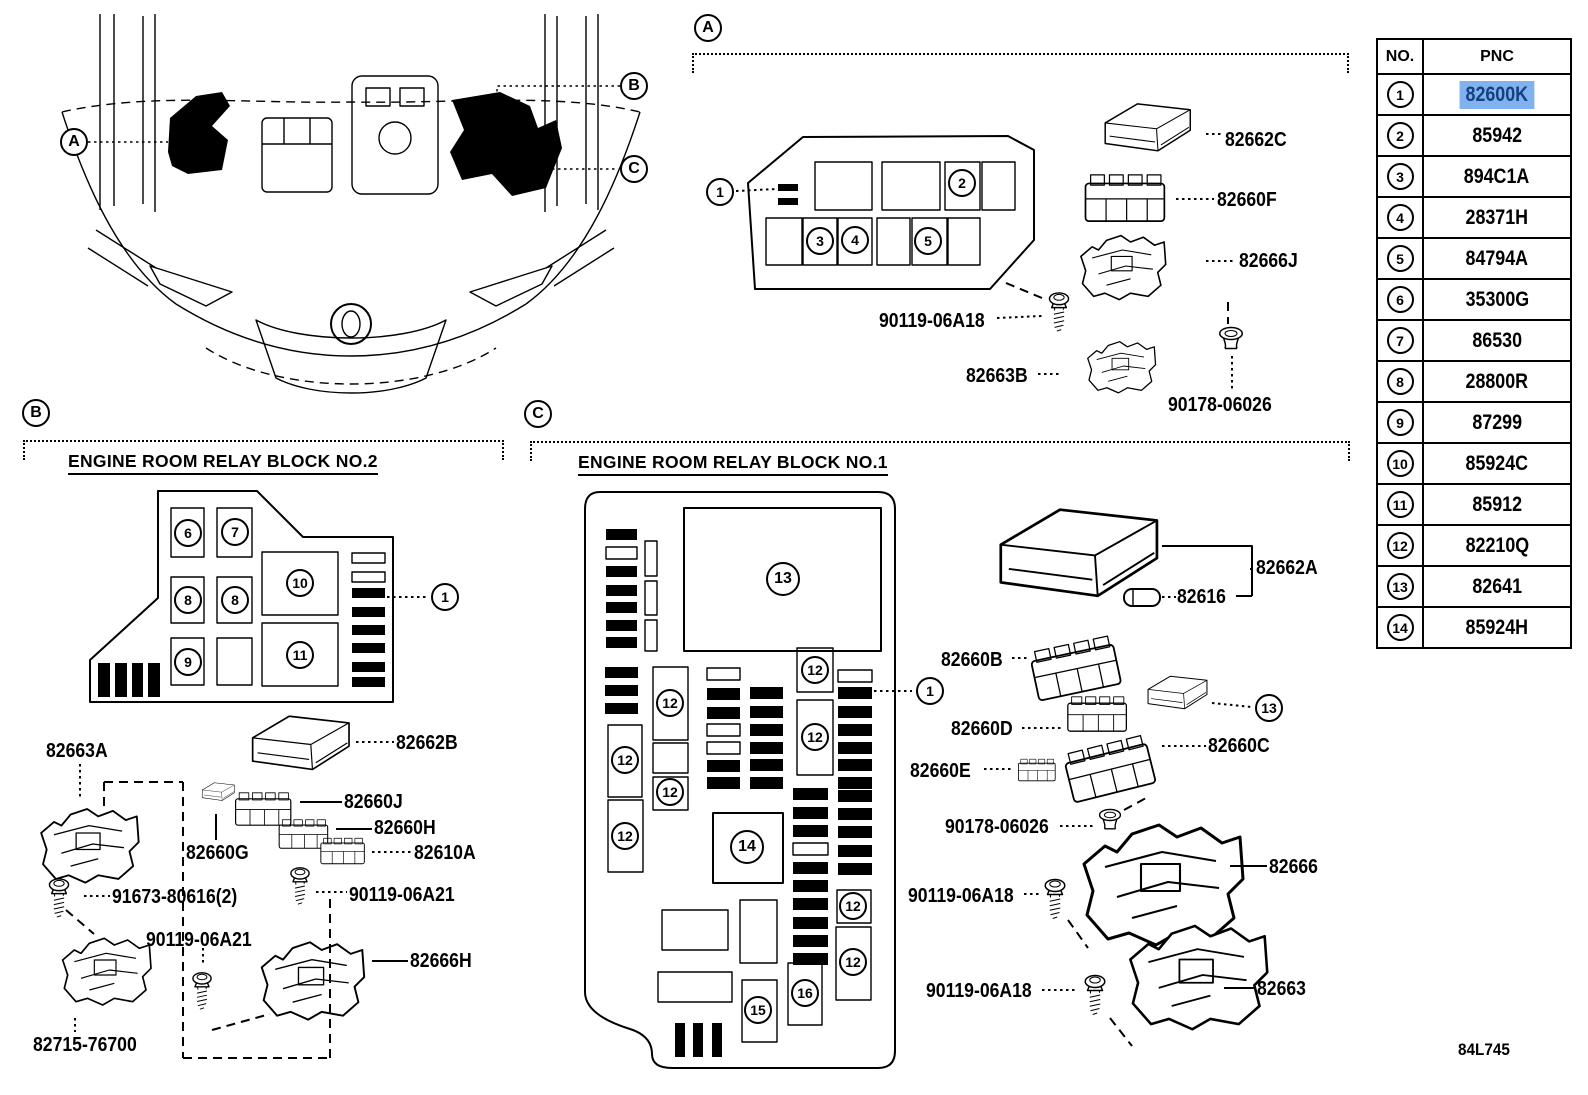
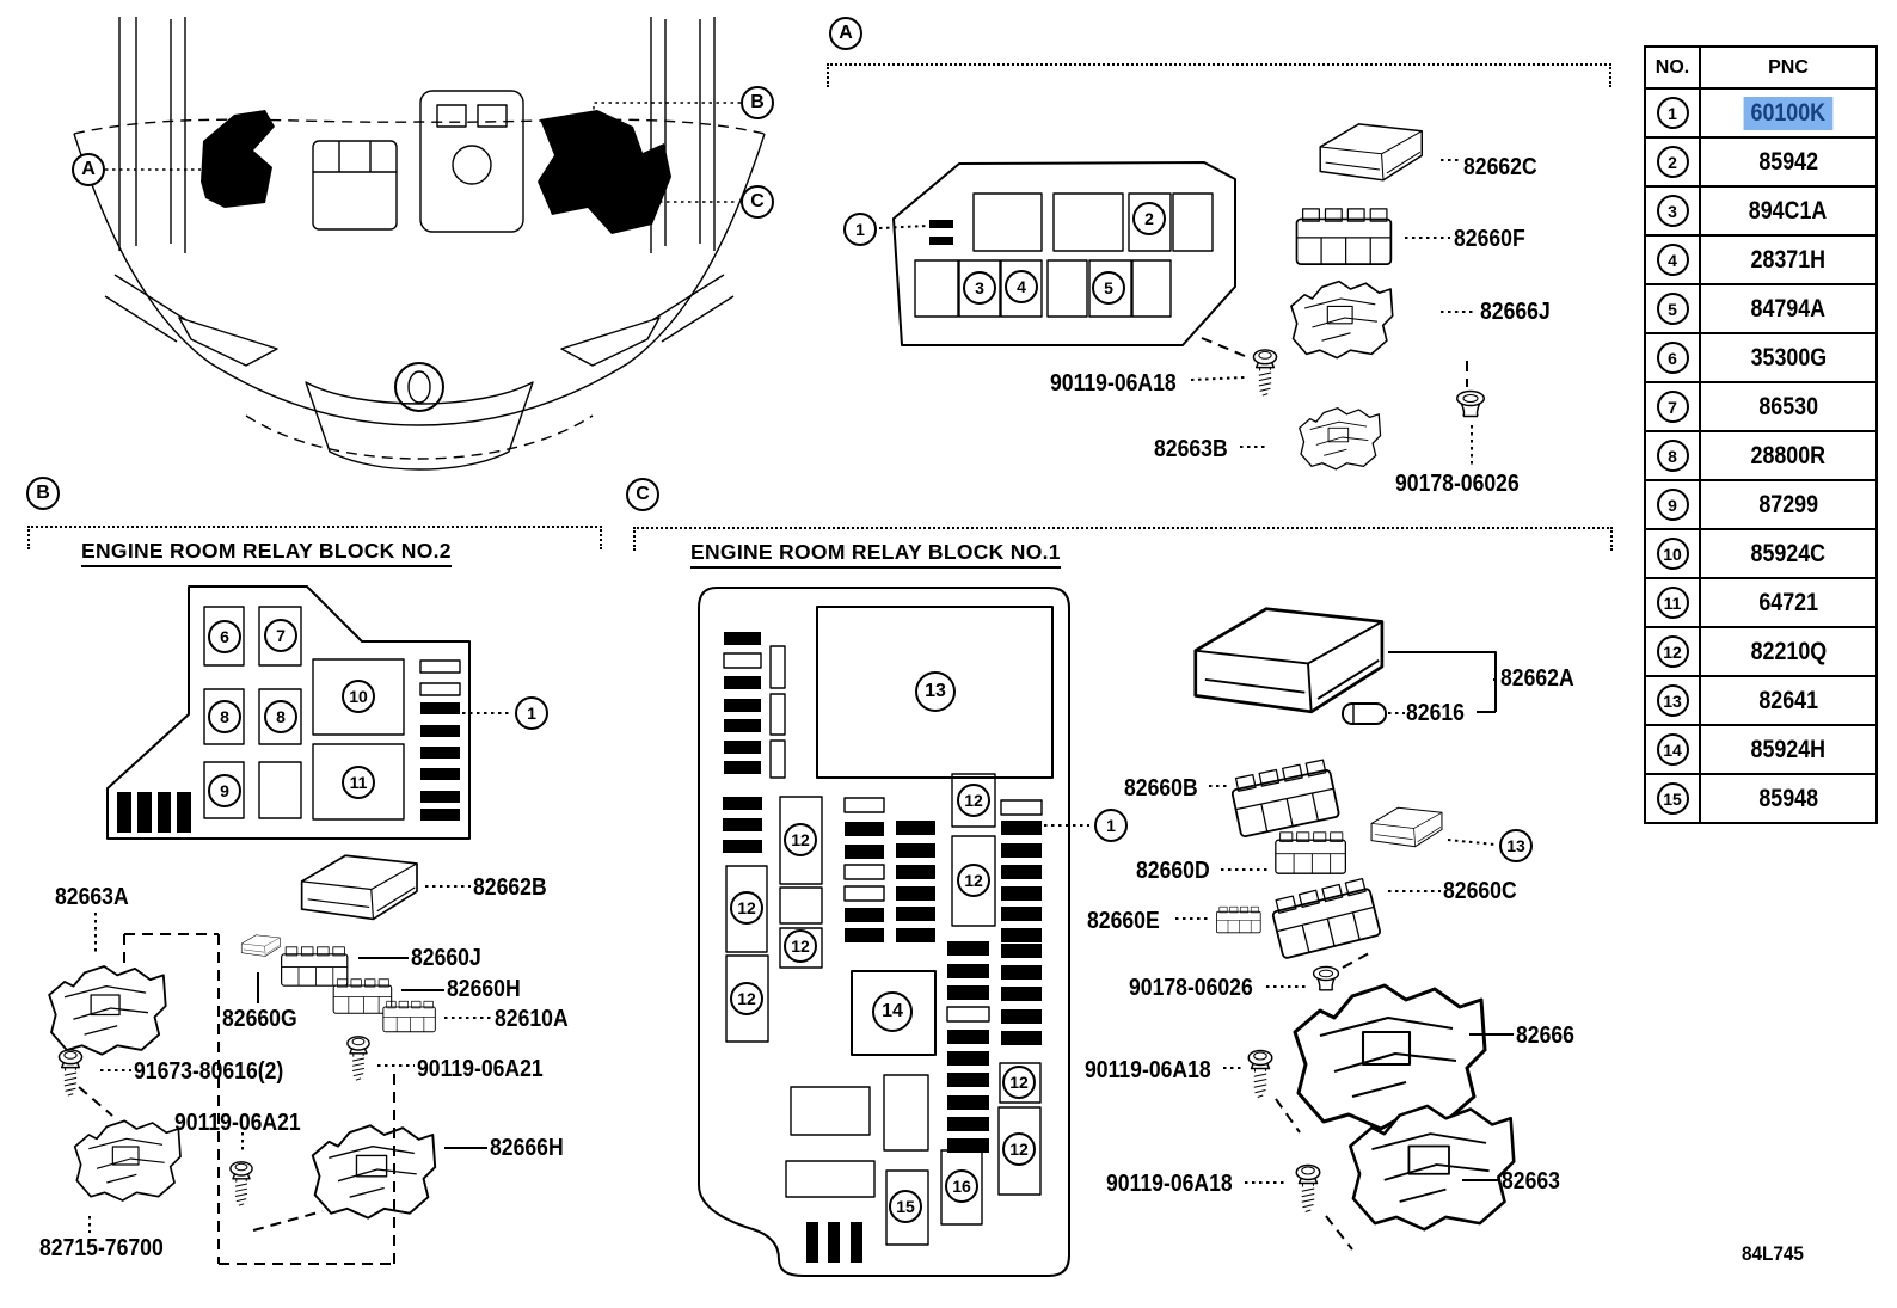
  A
  B
  ENGINE ROOM RELAY BLOCK NO.2
  C
  ENGINE ROOM RELAY BLOCK NO.1
  A
  B
  C
  1
  2
  3
  4
  5
  6
  7
  8
  8
  9
  10
  11
  1
  13
  12
  12
  12
  12
  12
  12
  12
  12
  14
  15
  16
  1
  13
  82662C
  82660F
  82666J
  90119-06A18
  82663B
  90178-06026
  82663A
  82662B
  82660J
  82660H
  82660G
  82610A
  91673-80616(2)
  90119-06A21
  90119-06A21
  82666H
  82715-76700
  82662A
  82616
  82660B
  82660D
  82660C
  82660E
  90178-06026
  82666
  90119-06A18
  90119-06A18
  82663
  NO.	PNC
- 1	82600K
+ 1	60100K
  2	85942
  3	894C1A
  4	28371H
  5	84794A
  6	35300G
  7	86530
  8	28800R
  9	87299
  10	85924C
- 11	85912
+ 11	64721
  12	82210Q
  13	82641
  14	85924H
+ 15	85948
  84L745
